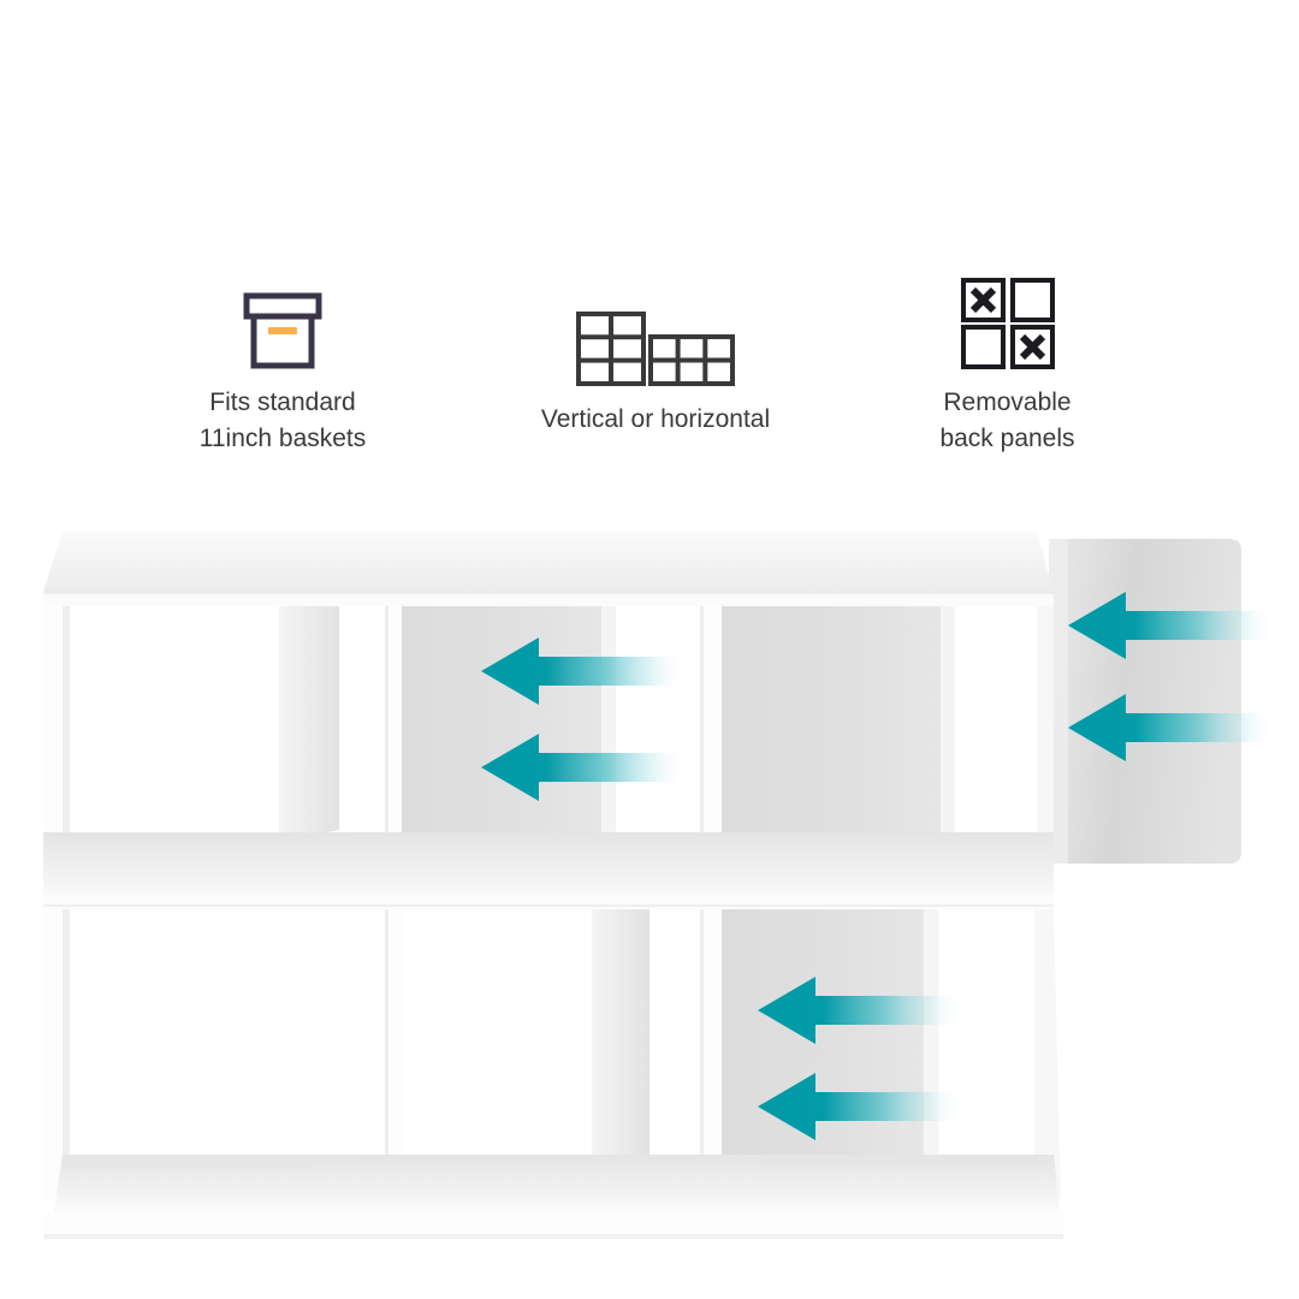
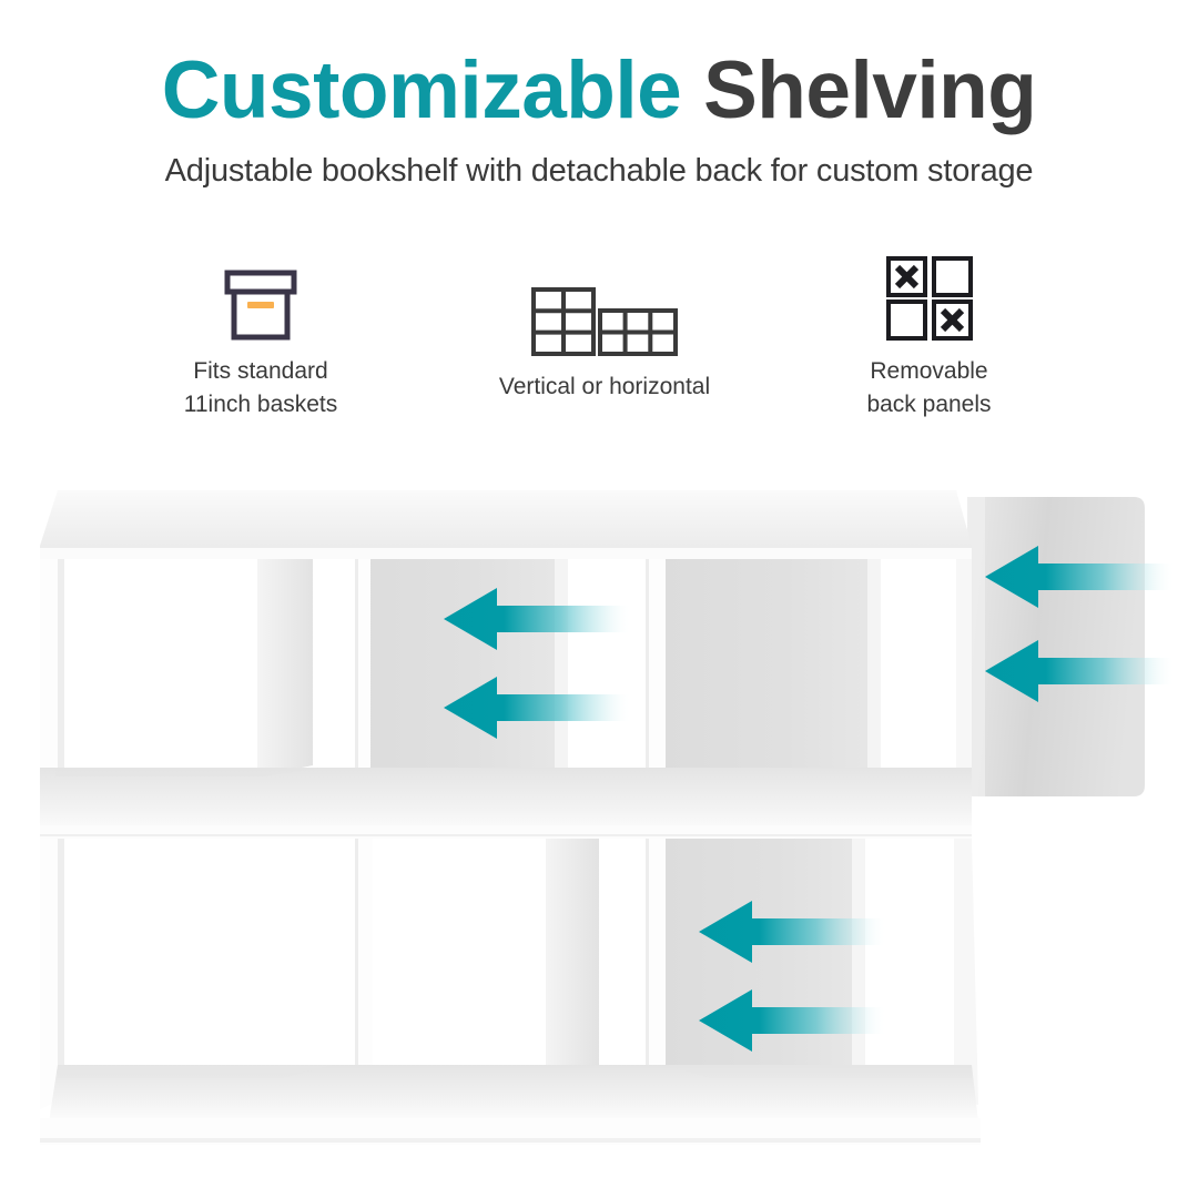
+ Customizable Shelving
+ Adjustable bookshelf with detachable back for custom storage
  Fits standard
  11inch baskets
  Vertical or horizontal
  Removable
  back panels
